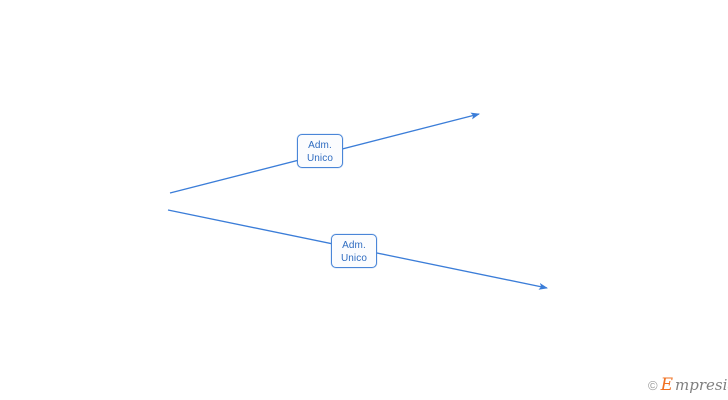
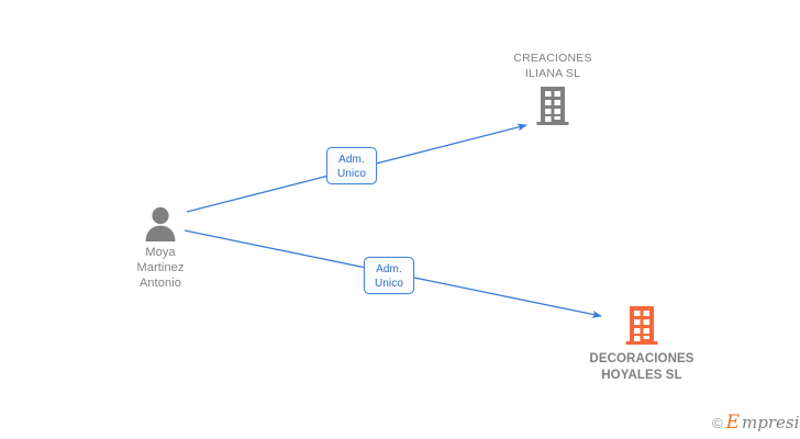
+ Moya
+ Martinez
+ Antonio
+ CREACIONES
+ ILIANA SL
+ DECORACIONES
+ HOYALES SL
  Adm. Unico
  Adm. Unico
  ©
  E
  mpresi
